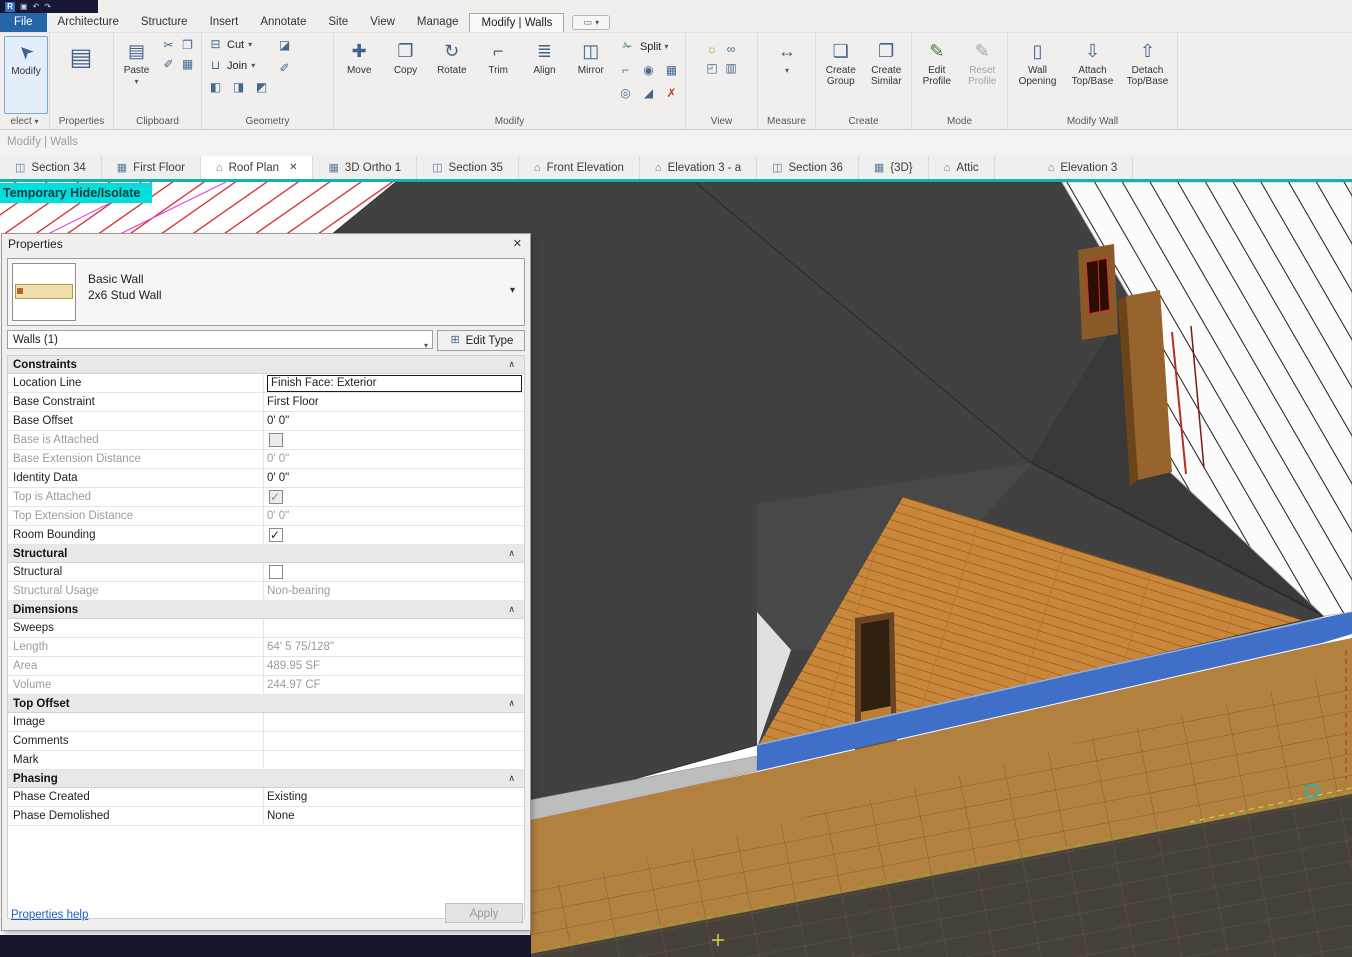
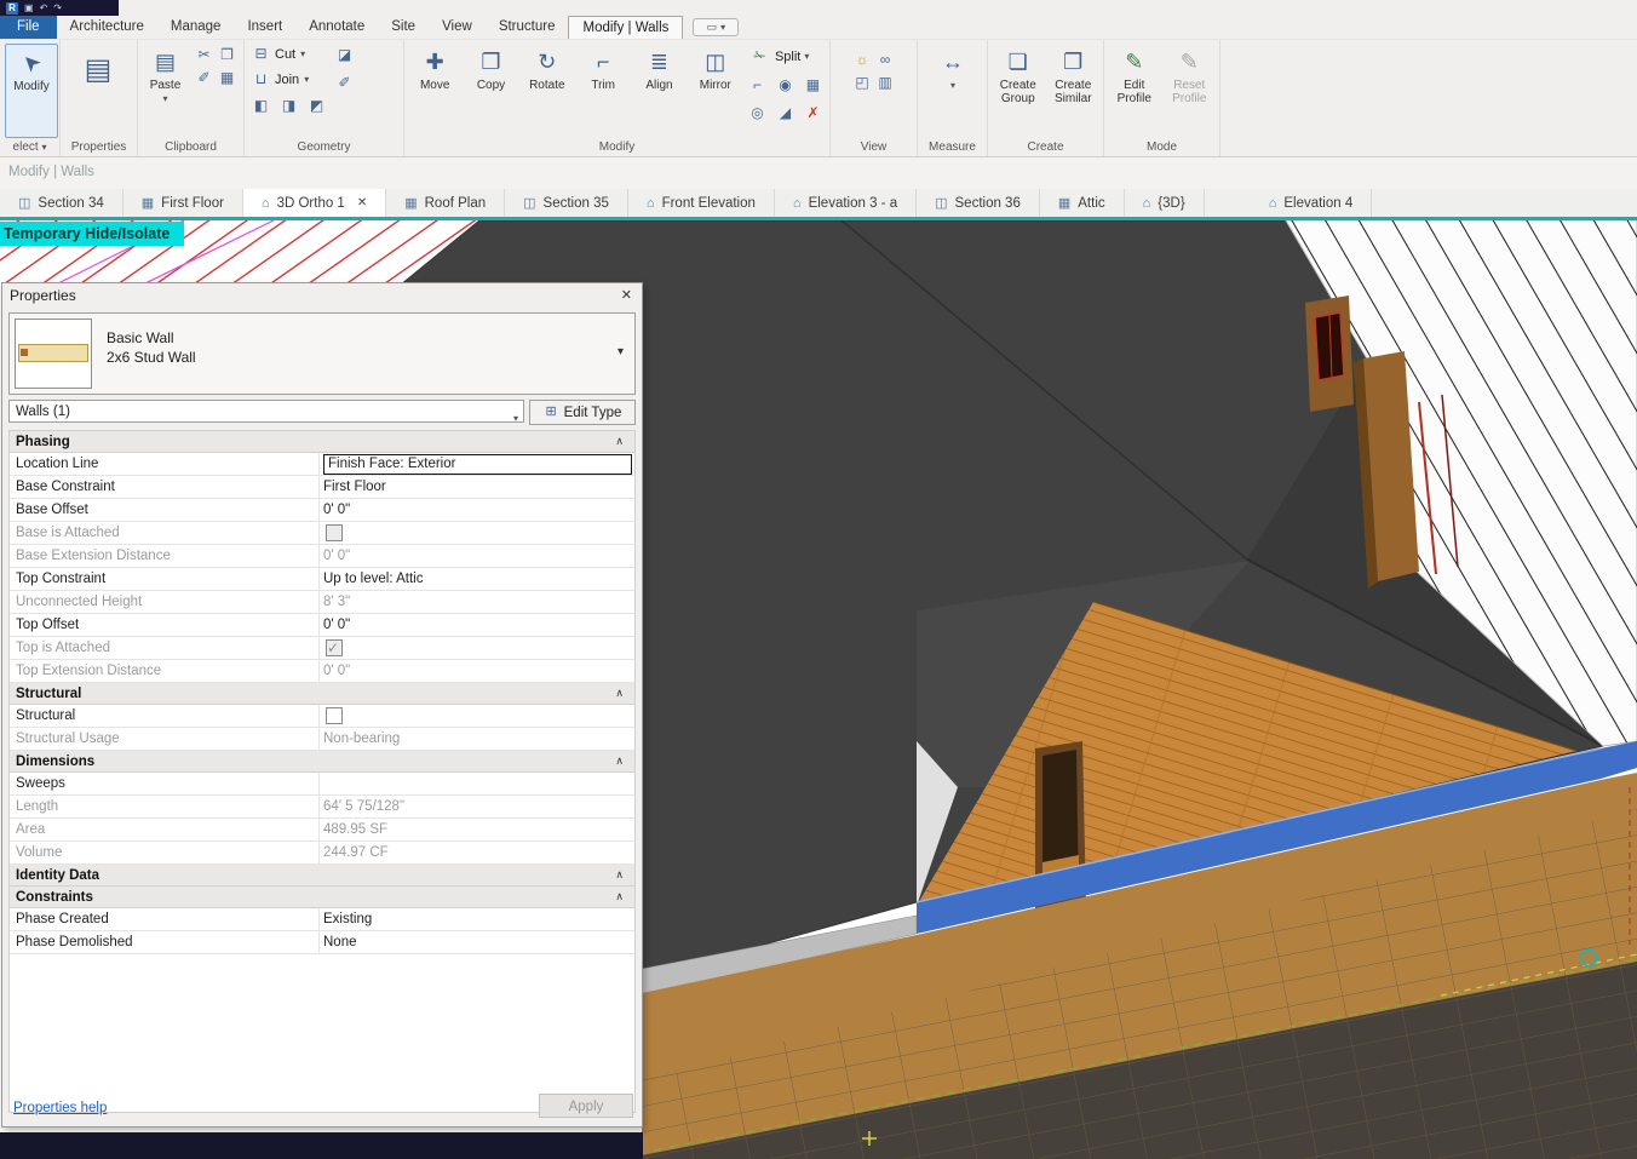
  R
  ▣
  ↶
  ↷
  File
  Architecture
- Structure
+ Manage
  Insert
  Annotate
  Site
  View
- Manage
+ Structure
  Modify | Walls
  ▭
  ▾
  Modify
  elect ▾
  ▤
  Properties
  ▤
  Paste
  ▾
  ✂
  ❐
  ✐
  ▦
  Clipboard
  ⊟
  Cut
  ▾
  ⊔
  Join
  ▾
  ◧
  ◨
  ◩
  ◪
  ✐
  Geometry
  ✚
  Move
  ❐
  Copy
  ↻
  Rotate
  ⌐
  Trim
  ≣
  Align
  ◫
  Mirror
  ✁
  Split
  ▾
  ⌐
  ◉
  ▦
  ◎
  ◢
  ✗
  Modify
  ☼
  ∞
  ◰
  ▥
  View
  ↔
  ▾
  Measure
  ❏
  Create Group
  ❐
  Create Similar
  Create
  ✎
  Edit Profile
  ✎
  Reset Profile
  Mode
- ▯
- Wall Opening
- ⇩
- Attach Top/Base
- ⇧
- Detach Top/Base
- Modify Wall
  Modify | Walls
  ◫
  Section 34
  ▦
  First Floor
  ⌂
- Roof Plan
+ 3D Ortho 1
  ✕
  ▦
- 3D Ortho 1
+ Roof Plan
  ◫
  Section 35
  ⌂
  Front Elevation
  ⌂
  Elevation 3 - a
  ◫
  Section 36
  ▦
- {3D}
+ Attic
  ⌂
- Attic
+ {3D}
  ⌂
- Elevation 3
+ Elevation 4
  Temporary Hide/Isolate
  Properties
  ✕
  Basic Wall
  2x6 Stud Wall
  ▾
  Walls (1)
  ▾
  ⊞
  Edit Type
- Constraints
+ Phasing
  ∧
  Location Line
  Finish Face: Exterior
  Base Constraint
  First Floor
  Base Offset
  0' 0"
  Base is Attached
  Base Extension Distance
  0' 0"
+ Top Constraint
+ Up to level: Attic
+ Unconnected Height
+ 8' 3"
- Identity Data
+ Top Offset
  0' 0"
  Top is Attached
  Top Extension Distance
  0' 0"
- Room Bounding
  Structural
  ∧
  Structural
  Structural Usage
  Non-bearing
  Dimensions
  ∧
  Sweeps
  Length
  64' 5 75/128"
  Area
  489.95 SF
  Volume
  244.97 CF
- Top Offset
+ Identity Data
  ∧
- Image
- Comments
- Mark
- Phasing
+ Constraints
  ∧
  Phase Created
  Existing
  Phase Demolished
  None
  Properties help
  Apply
